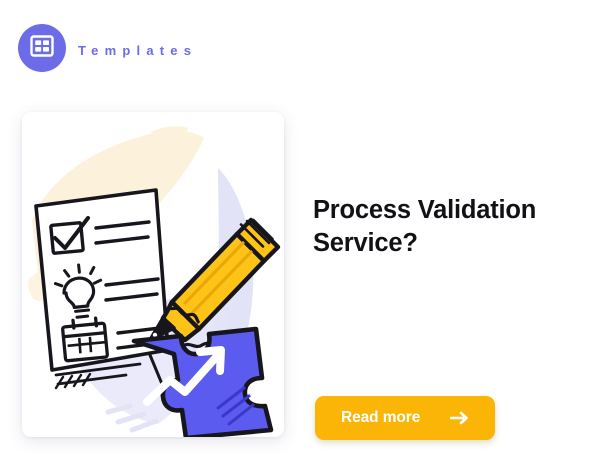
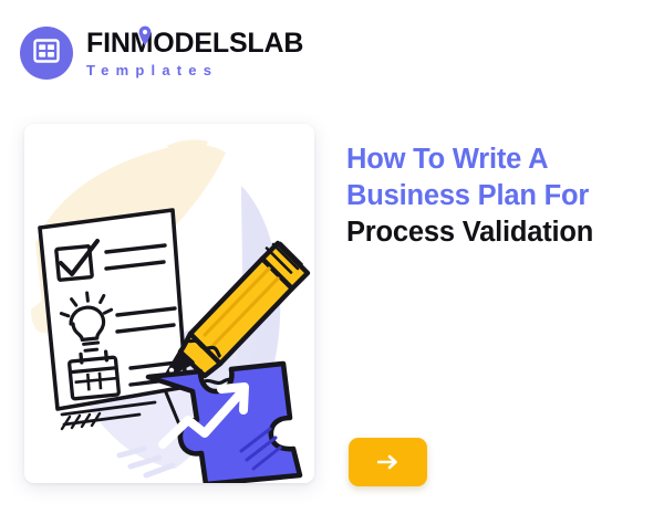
+ FINMODELSLAB
  Templates
+ How To Write A
+ Business Plan For
  Process Validation
- Service?
- Read more
